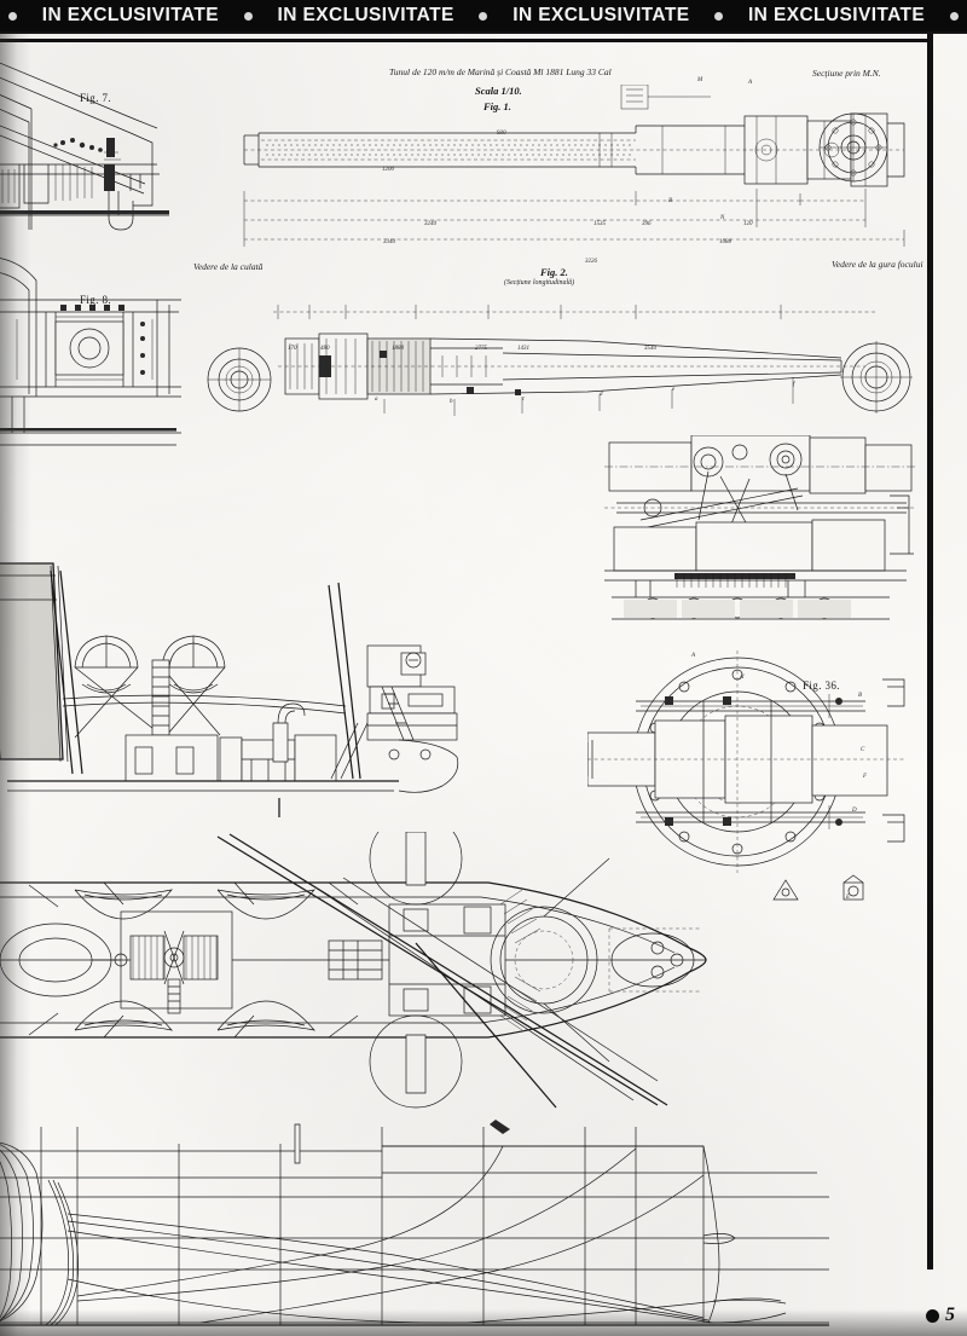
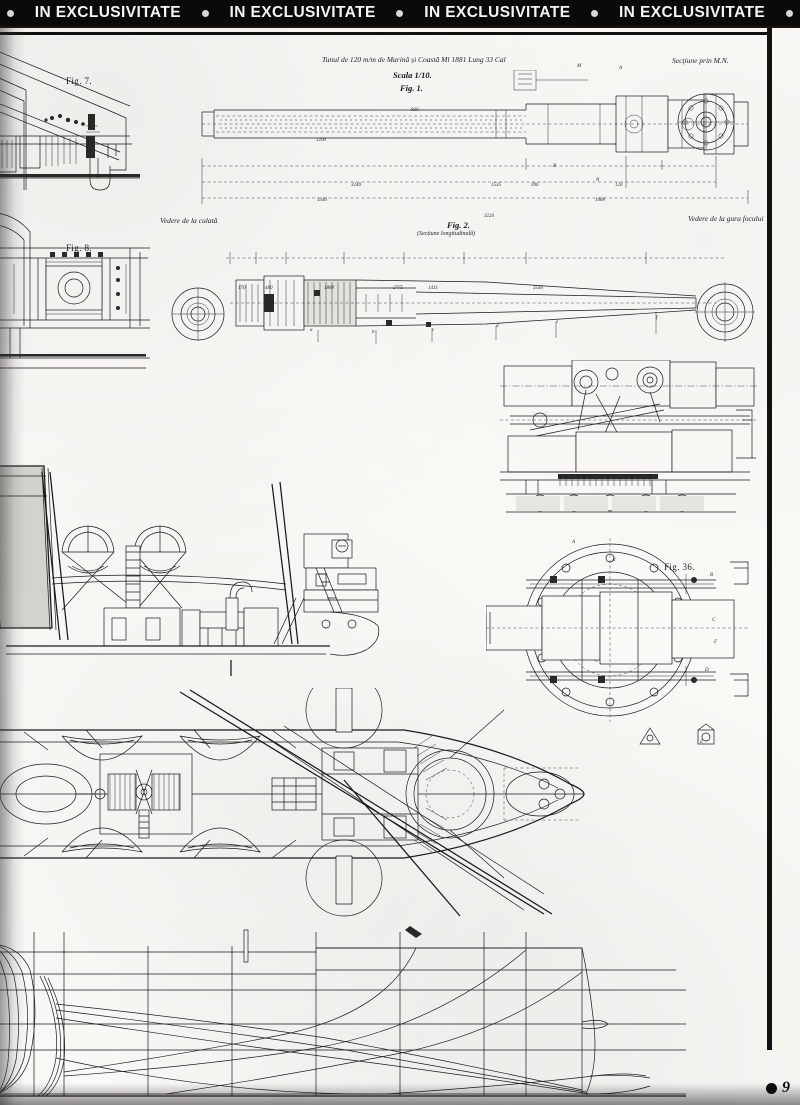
  IN EXCLUSIVITATE
  IN EXCLUSIVITATE
  IN EXCLUSIVITATE
  IN EXCLUSIVITATE
- 5
+ 9
